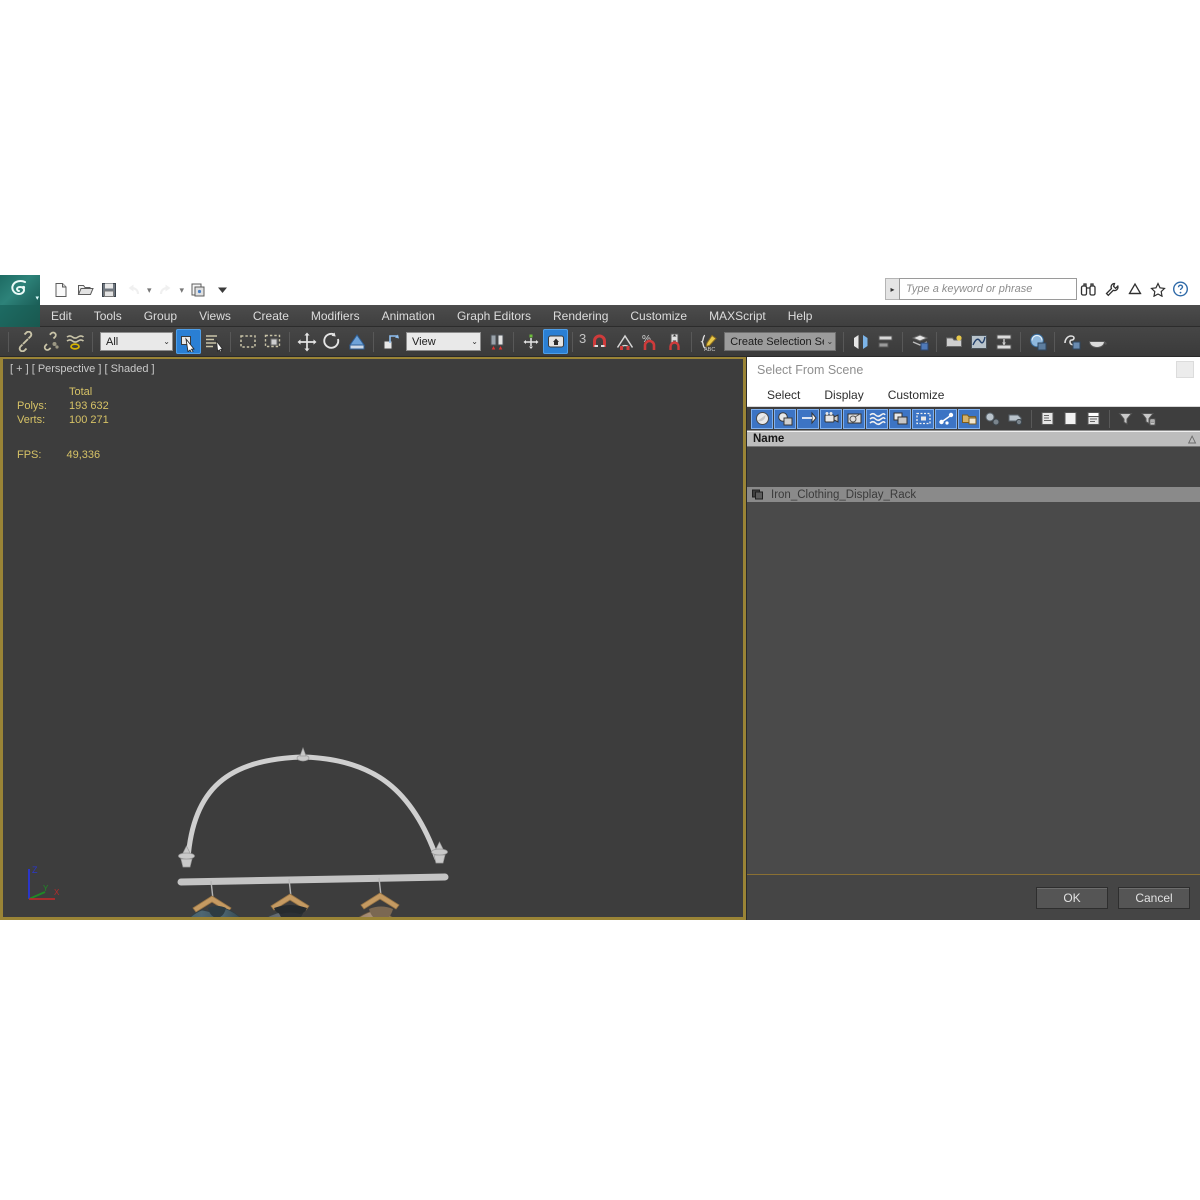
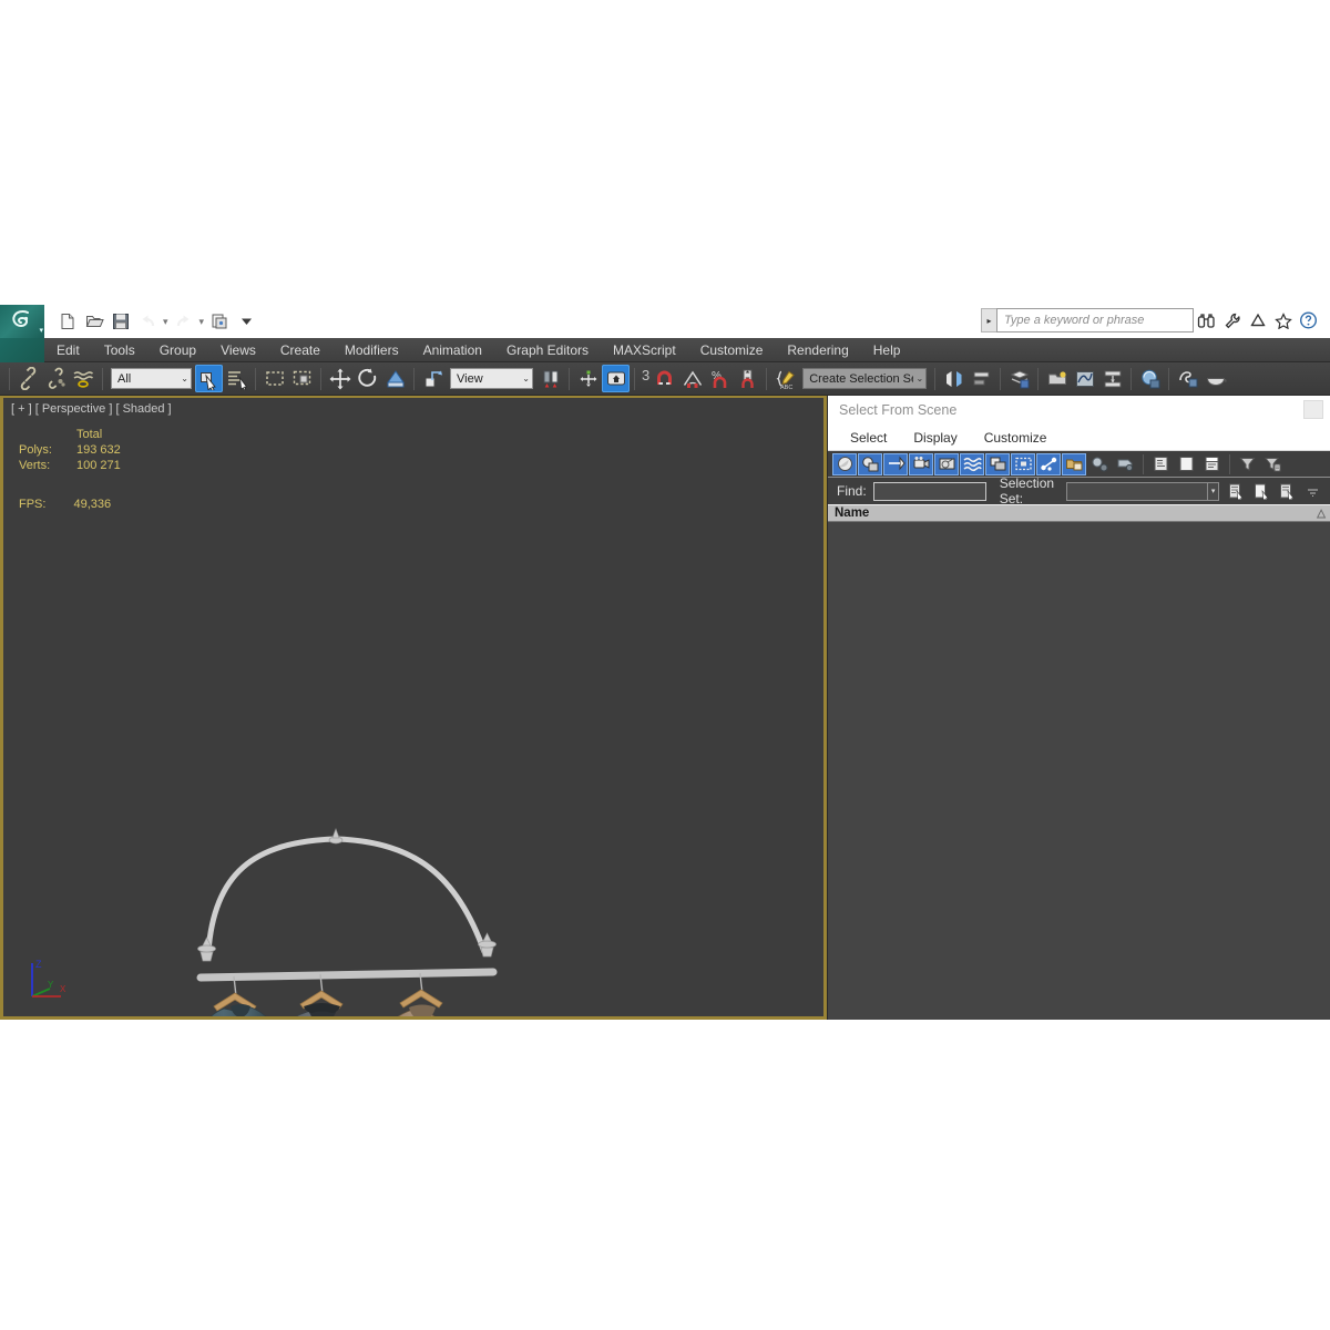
  ▾
  ▾
  ▸
  Type a keyword or phrase
  Edit
  Tools
  Group
  Views
  Create
  Modifiers
  Animation
  Graph Editors
- Rendering
+ MAXScript
  Customize
- MAXScript
+ Rendering
  Help
  All
  ⌄
  View
  ⌄
  3
  %
  Create Selection S
  ⌄
  [ + ] [ Perspective ] [ Shaded ]
  	Total
  Polys:	193 632
  Verts:	100 271
  FPS: 49,336
  Z
  Y
  X
  Select From Scene
  Select
  Display
  Customize
+ Find:
+ Selection Set:
  Name
  △
- Iron_Clothing_Display_Rack
- OK
- Cancel
